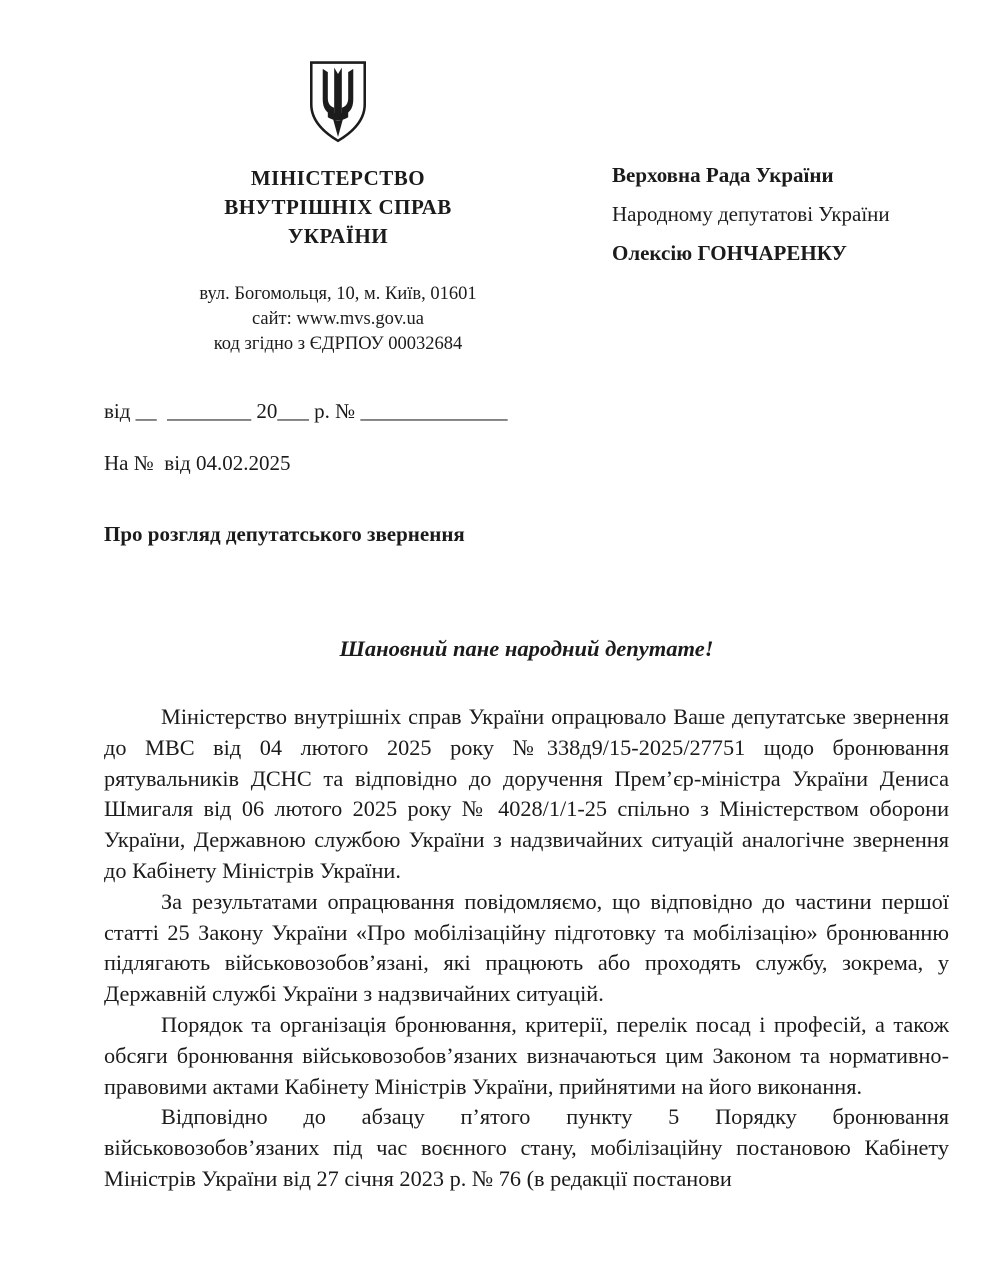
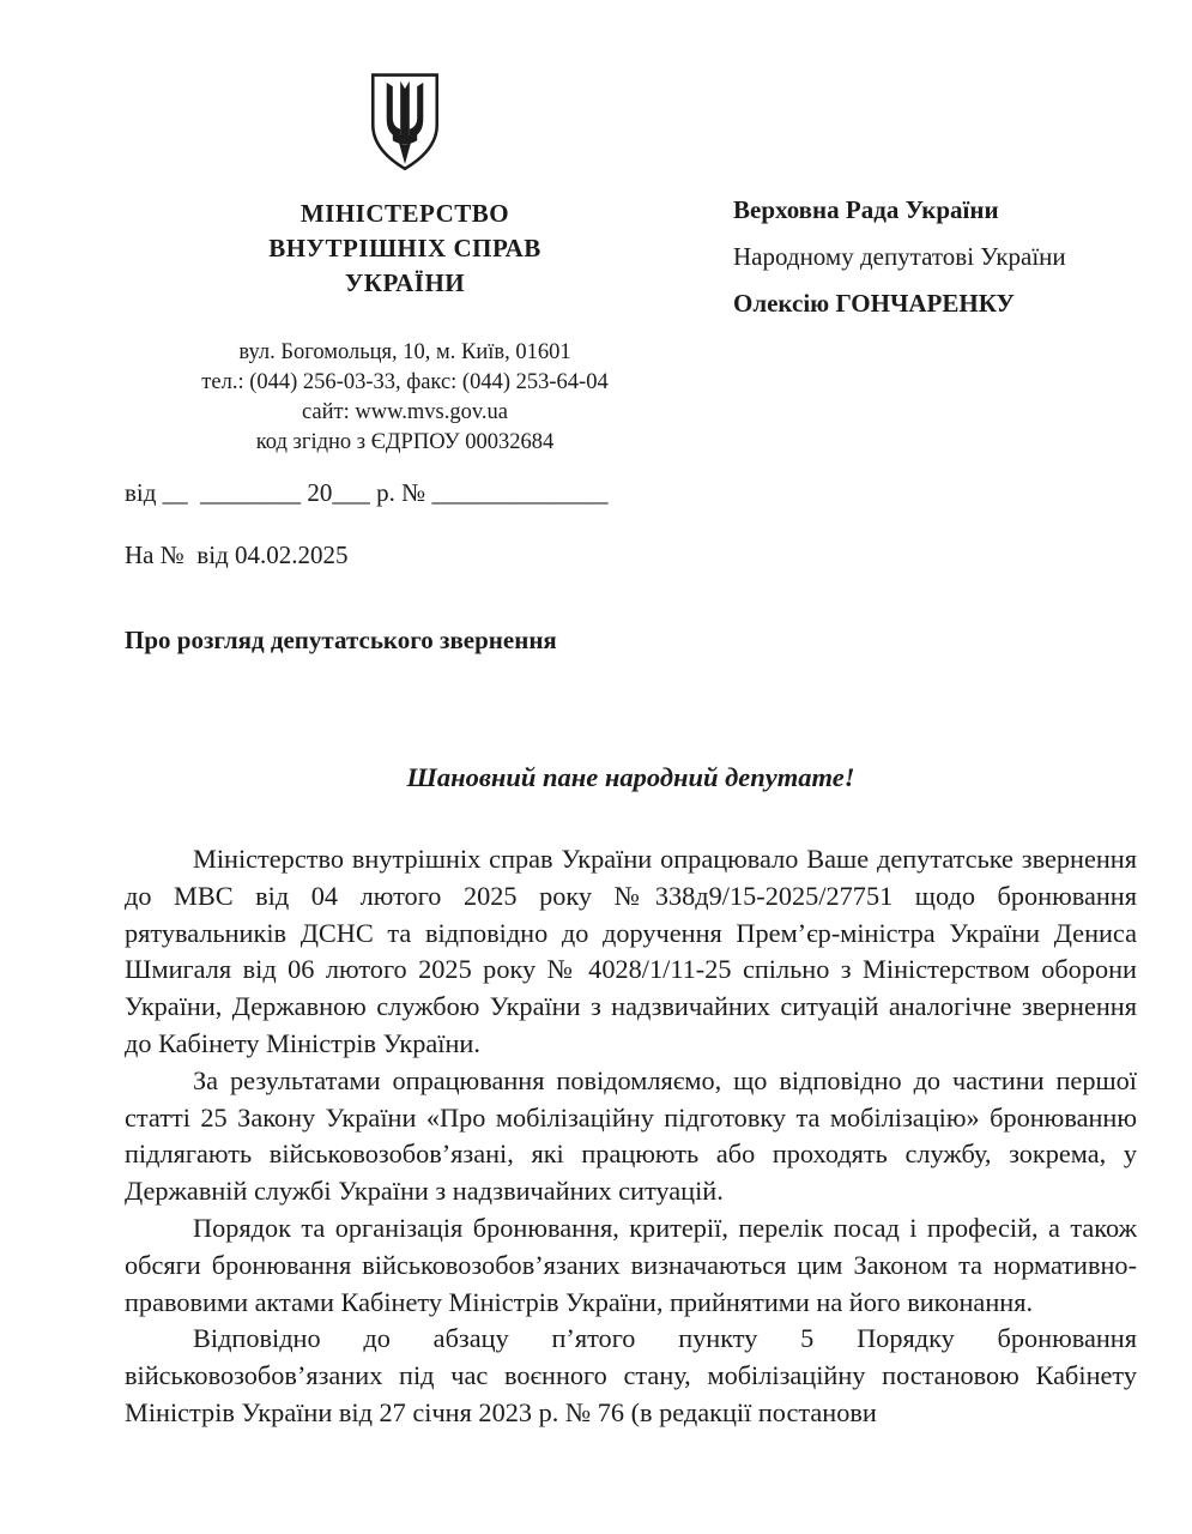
  МІНІСТЕРСТВО
  ВНУТРІШНІХ СПРАВ
  УКРАЇНИ
  вул. Богомольця, 10, м. Київ, 01601
+ тел.: (044) 256-03-33, факс: (044) 253-64-04
  сайт: www.mvs.gov.ua
  код згідно з ЄДРПОУ 00032684
  Верховна Рада України
  Народному депутатові України
  Олексію ГОНЧАРЕНКУ
  від __ ________ 20___ р. № ______________
  На № від 04.02.2025
  Про розгляд депутатського звернення
  Шановний пане народний депутате!
- Міністерство внутрішніх справ України опрацювало Ваше депутатське звернення до МВС від 04 лютого 2025 року №338д9/15-2025/27751 щодо бронювання рятувальників ДСНС та відповідно до доручення Прем’єр-міністра України Дениса Шмигаля від 06 лютого 2025 року № 4028/1/1-25 спільно з Міністерством оборони України, Державною службою України з надзвичайних ситуацій аналогічне звернення до Кабінету Міністрів України.
+ Міністерство внутрішніх справ України опрацювало Ваше депутатське звернення до МВС від 04 лютого 2025 року №338д9/15-2025/27751 щодо бронювання рятувальників ДСНС та відповідно до доручення Прем’єр-міністра України Дениса Шмигаля від 06 лютого 2025 року № 4028/1/11-25 спільно з Міністерством оборони України, Державною службою України з надзвичайних ситуацій аналогічне звернення до Кабінету Міністрів України.
  За результатами опрацювання повідомляємо, що відповідно до частини першої статті 25 Закону України «Про мобілізаційну підготовку та мобілізацію» бронюванню підлягають військовозобов’язані, які працюють або проходять службу, зокрема, у Державній службі України з надзвичайних ситуацій.
  Порядок та організація бронювання, критерії, перелік посад і професій, а також обсяги бронювання військовозобов’язаних визначаються цим Законом та нормативно-правовими актами Кабінету Міністрів України, прийнятими на його виконання.
  Відповідно до абзацу п’ятого пункту 5 Порядку бронювання військовозобов’язаних під час воєнного стану, мобілізаційну постановою Кабінету Міністрів України від 27 січня 2023 р. № 76 (в редакції постанови
